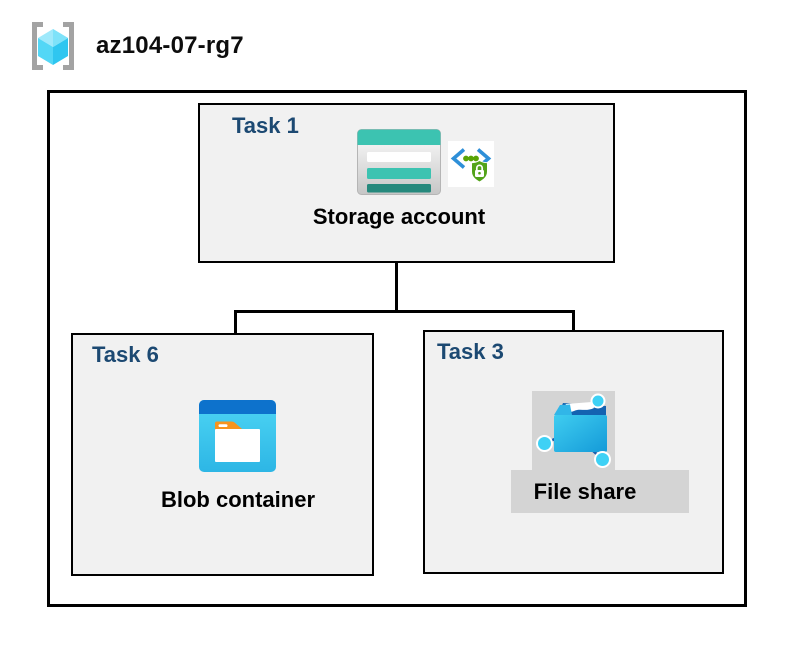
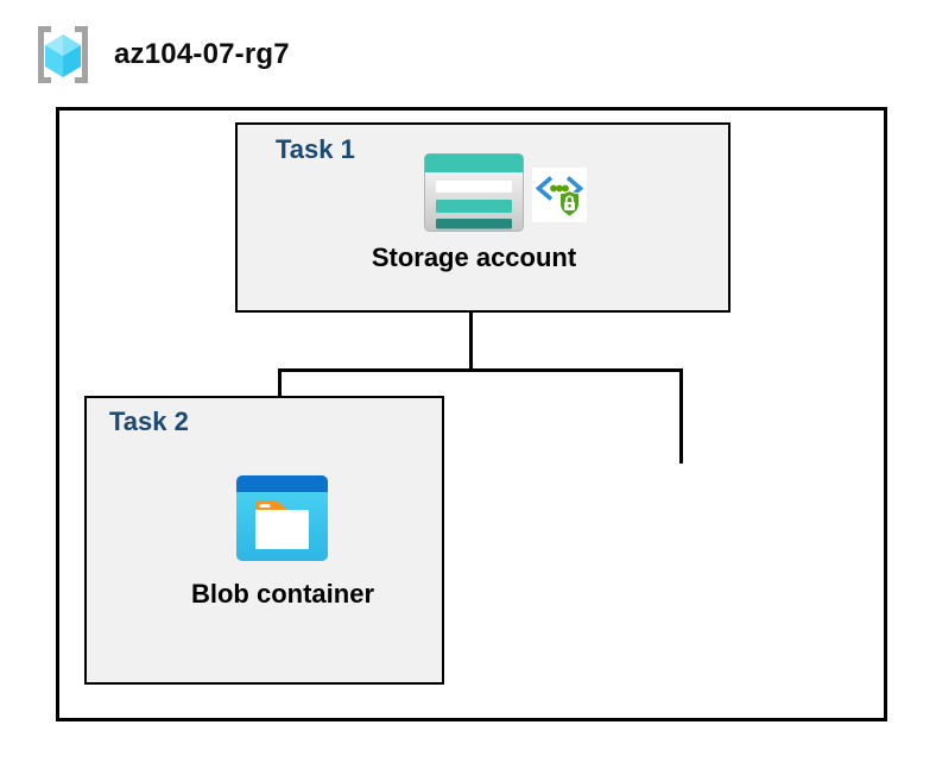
  az104-07-rg7
  Task 1
  Storage account
- Task 6
+ Task 2
  Blob container
- Task 3
- File share
